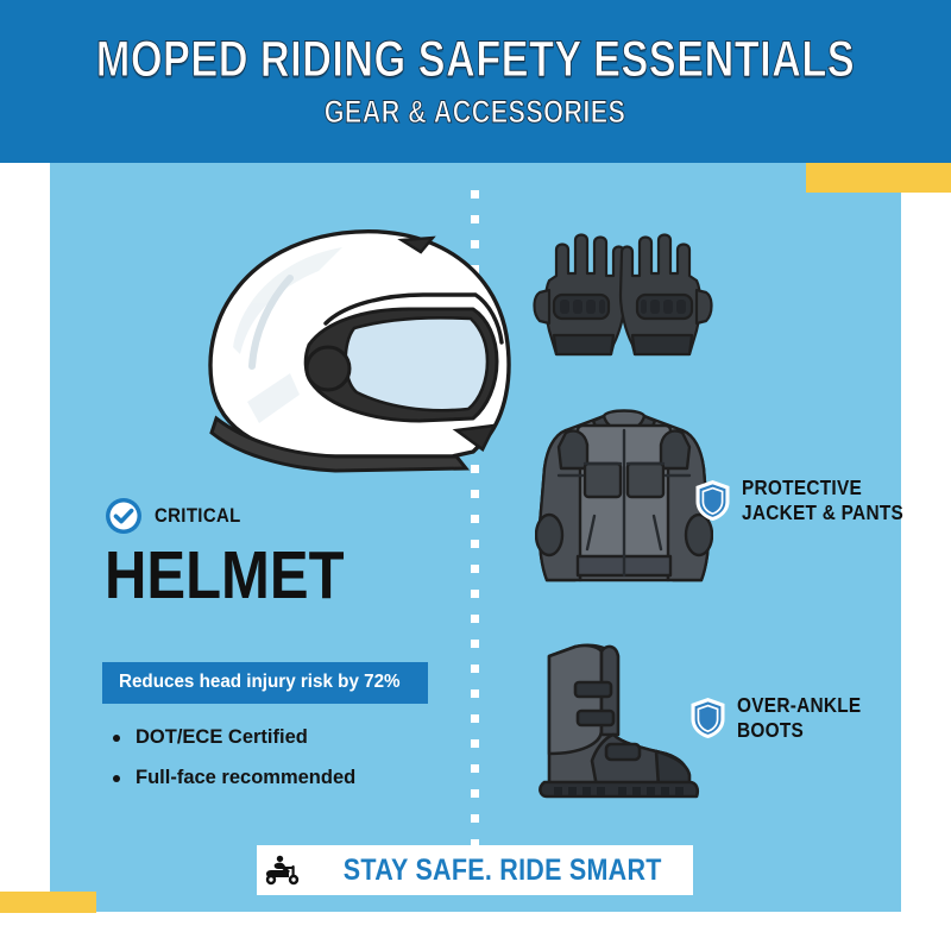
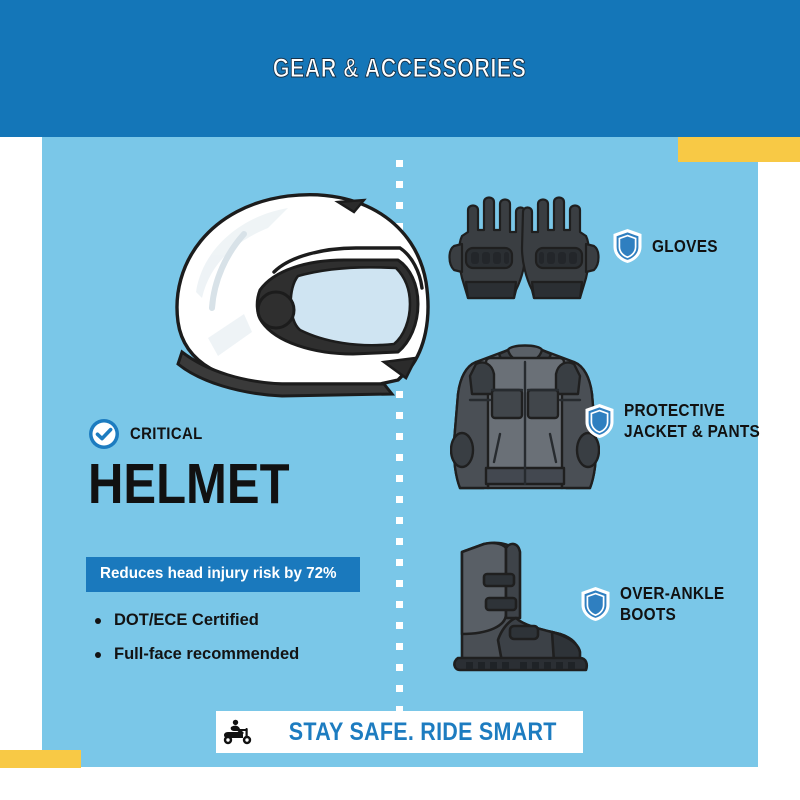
- MOPED RIDING SAFETY ESSENTIALS
  GEAR & ACCESSORIES
  CRITICAL
  HELMET
  Reduces head injury risk by 72%
  DOT/ECE Certified
  Full-face recommended
+ GLOVES
  PROTECTIVE
  JACKET & PANTS
  OVER-ANKLE
  BOOTS
  STAY SAFE. RIDE SMART
